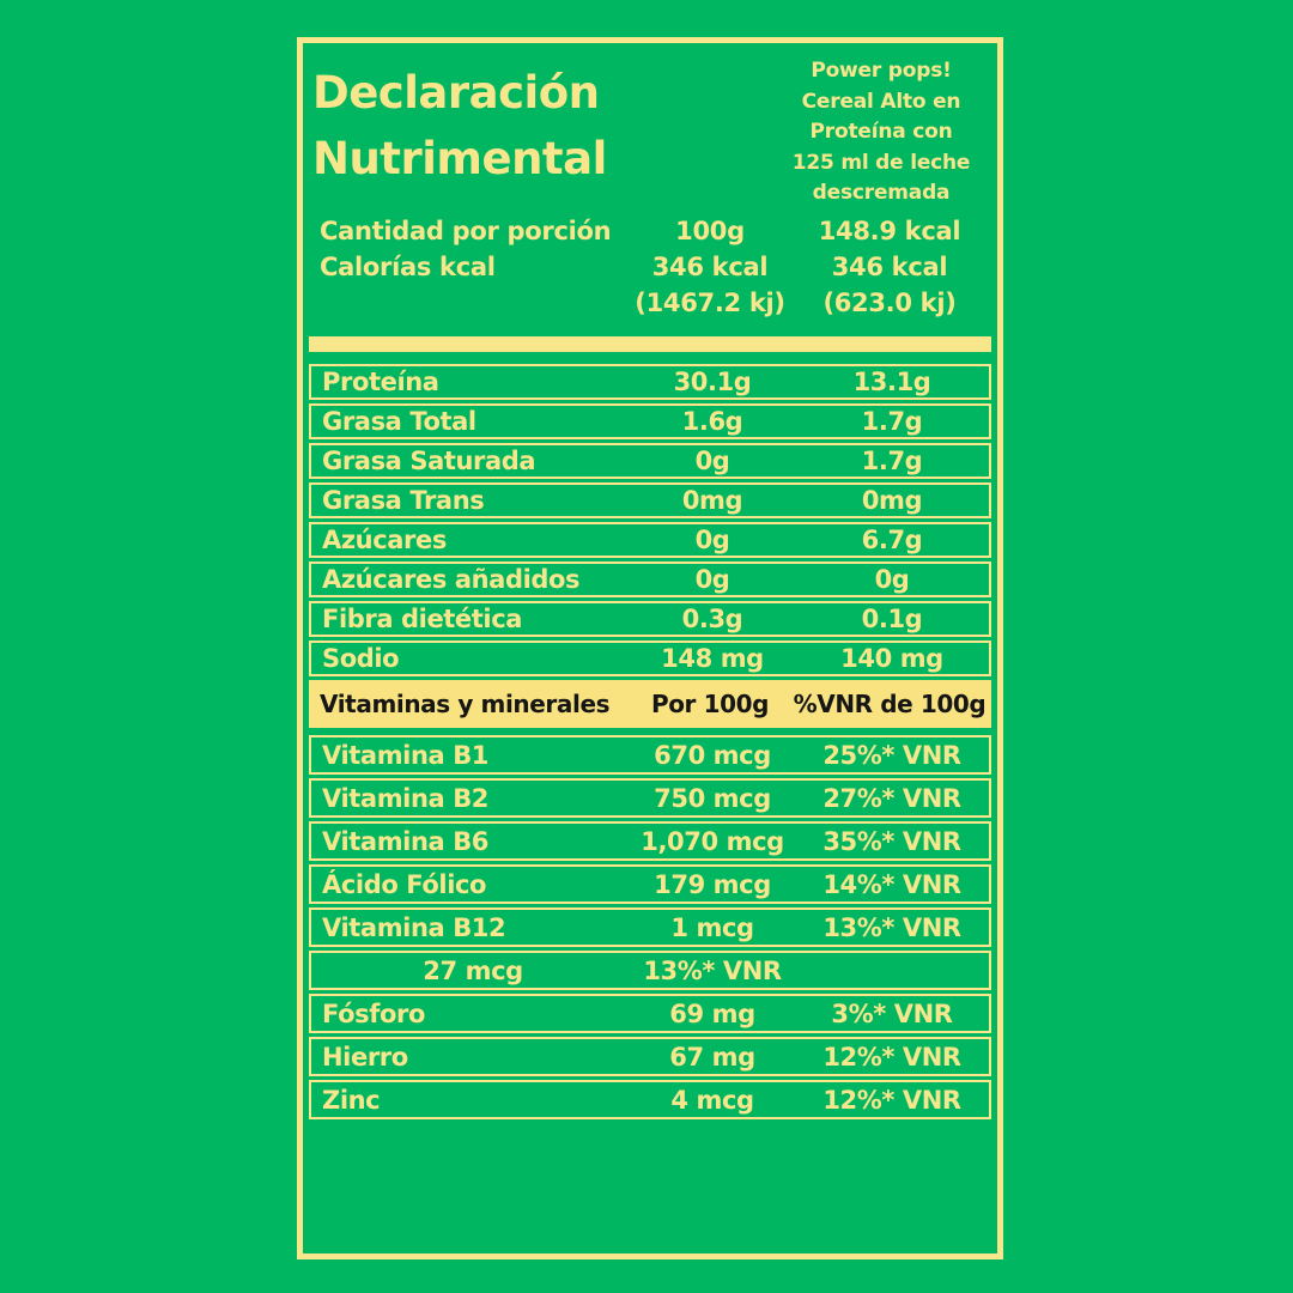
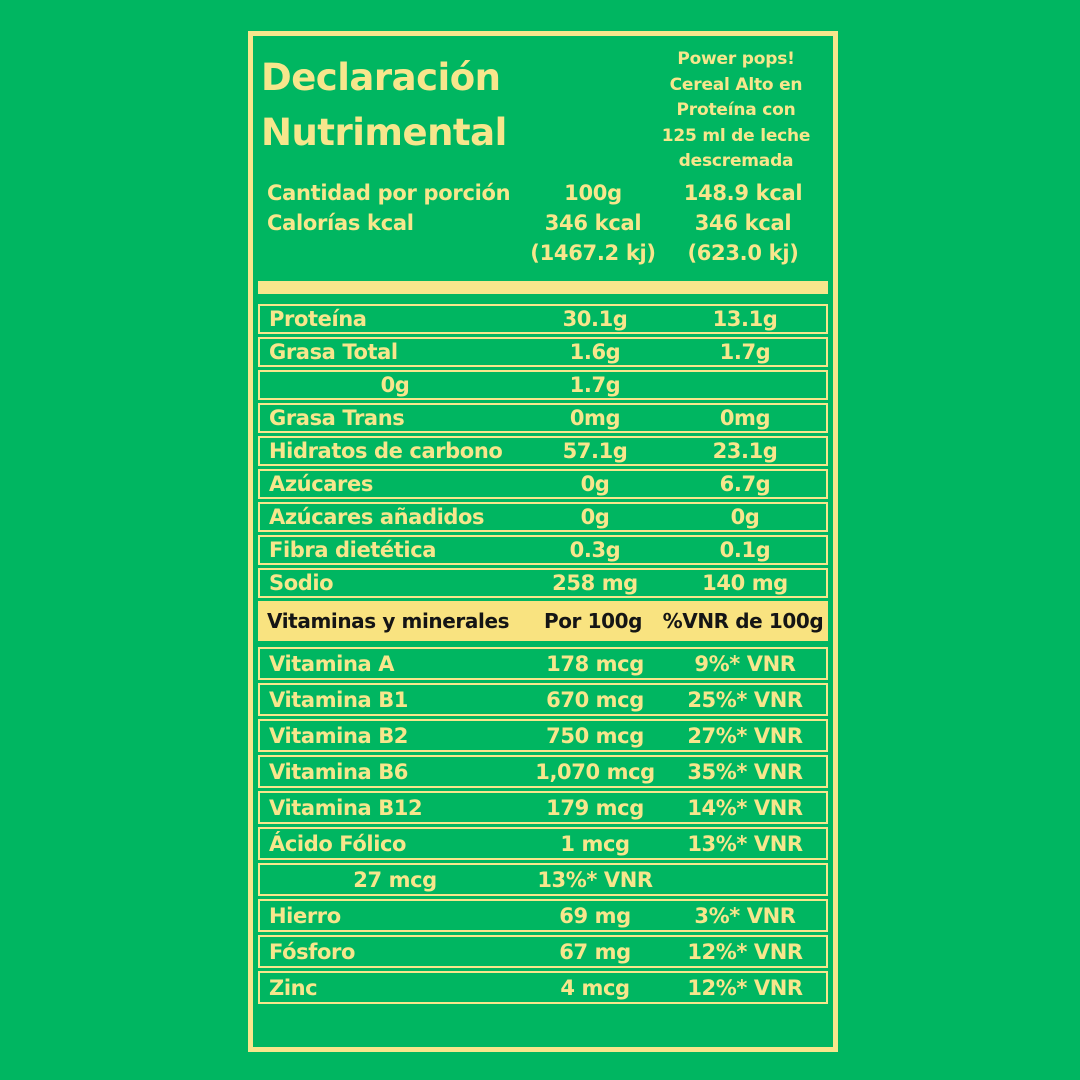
  Declaración
  Nutrimental
  Power pops!
  Cereal Alto en
  Proteína con
  125 ml de leche
  descremada
  Cantidad por porción
  100g
  148.9 kcal
  Calorías kcal
  346 kcal
  346 kcal
  (1467.2 kj)
  (623.0 kj)
  Proteína
  30.1g
  13.1g
  Grasa Total
  1.6g
  1.7g
- Grasa Saturada
  0g
  1.7g
  Grasa Trans
  0mg
  0mg
+ Hidratos de carbono
+ 57.1g
+ 23.1g
  Azúcares
  0g
  6.7g
  Azúcares añadidos
  0g
  0g
  Fibra dietética
  0.3g
  0.1g
  Sodio
- 148 mg
+ 258 mg
  140 mg
  Vitaminas y minerales
  Por 100g
  %VNR de 100g
+ Vitamina A
+ 178 mcg
+ 9%* VNR
  Vitamina B1
  670 mcg
  25%* VNR
  Vitamina B2
  750 mcg
  27%* VNR
  Vitamina B6
  1,070 mcg
  35%* VNR
- Ácido Fólico
+ Vitamina B12
  179 mcg
  14%* VNR
- Vitamina B12
+ Ácido Fólico
  1 mcg
  13%* VNR
  27 mcg
  13%* VNR
- Fósforo
+ Hierro
  69 mg
  3%* VNR
- Hierro
+ Fósforo
  67 mg
  12%* VNR
  Zinc
  4 mcg
  12%* VNR
